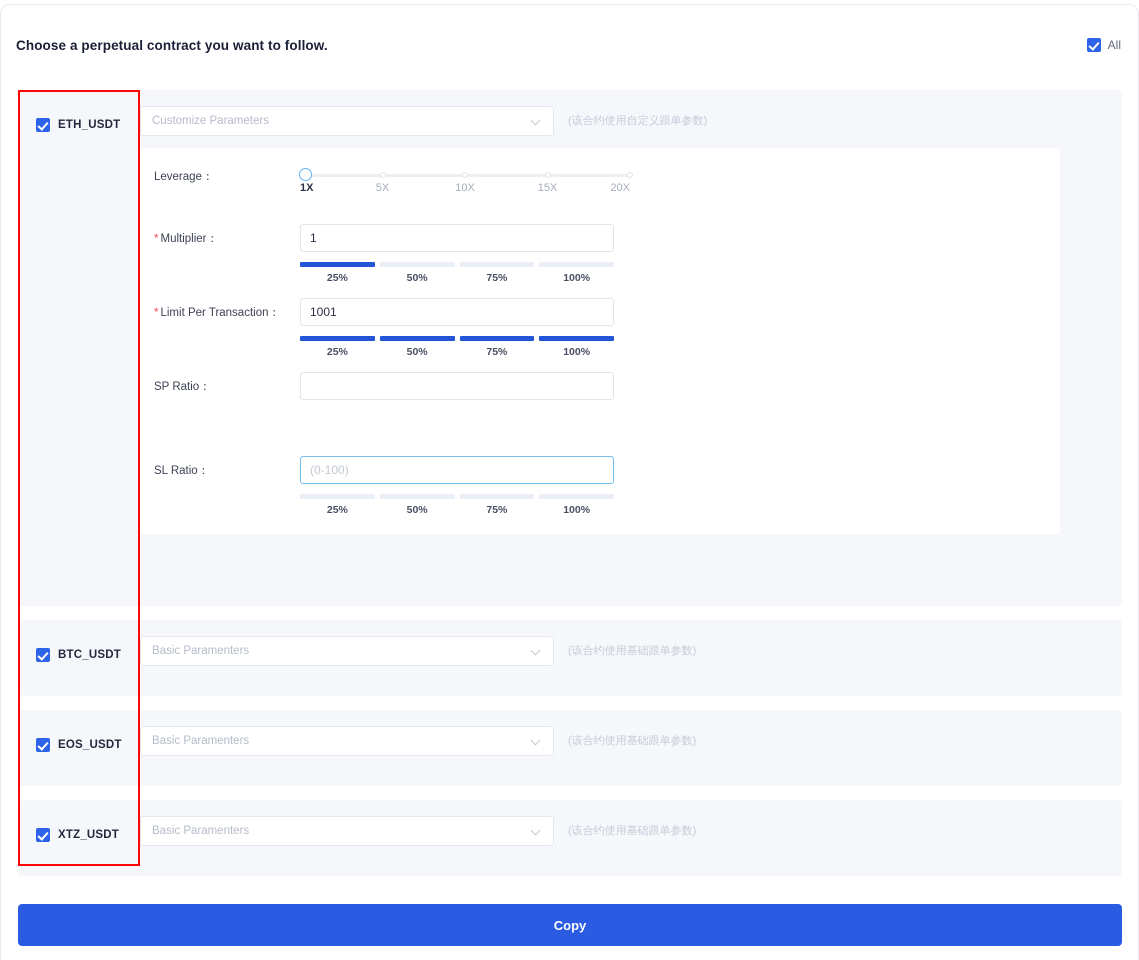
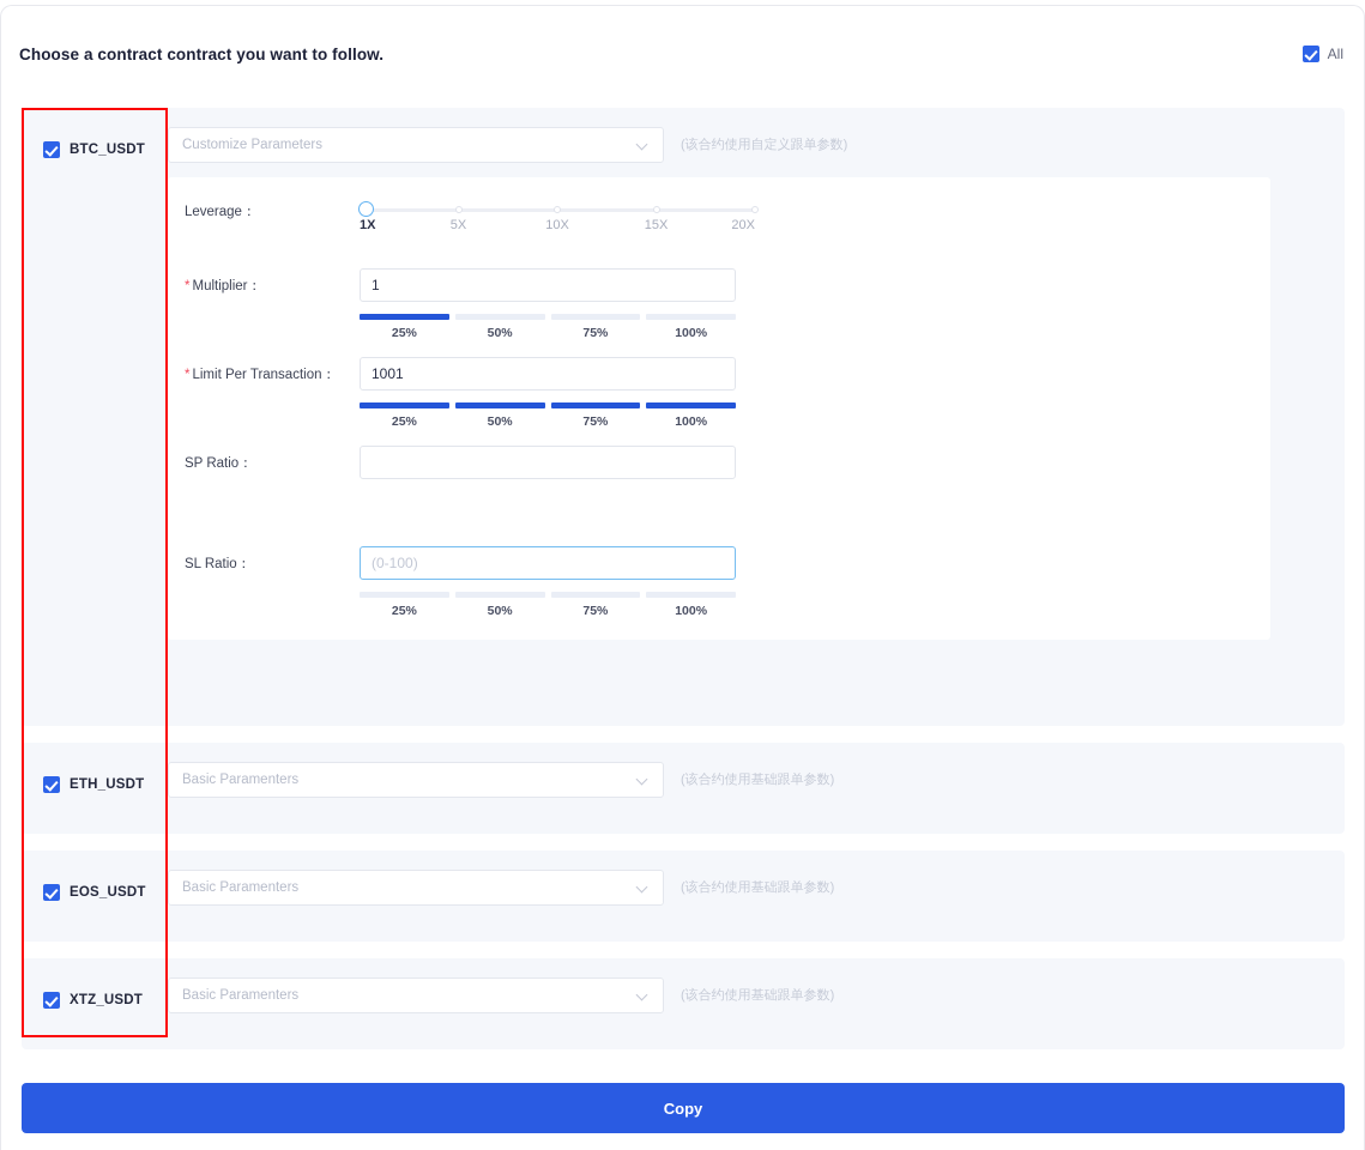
- Choose a perpetual contract you want to follow.
+ Choose a contract contract you want to follow.
  All
- ETH_USDT
+ BTC_USDT
  Customize Parameters
  (该合约使用自定义跟单参数)
  Leverage：
  1X
  5X
  10X
  15X
  20X
  * Multiplier：
  1
  25%
  50%
  75%
  100%
  * Limit Per Transaction：
  1001
  25%
  50%
  75%
  100%
  SP Ratio：
  SL Ratio：
  (0-100)
  25%
  50%
  75%
  100%
- BTC_USDT
+ ETH_USDT
  Basic Paramenters
  (该合约使用基础跟单参数)
  EOS_USDT
  Basic Paramenters
  (该合约使用基础跟单参数)
  XTZ_USDT
  Basic Paramenters
  (该合约使用基础跟单参数)
  Copy
